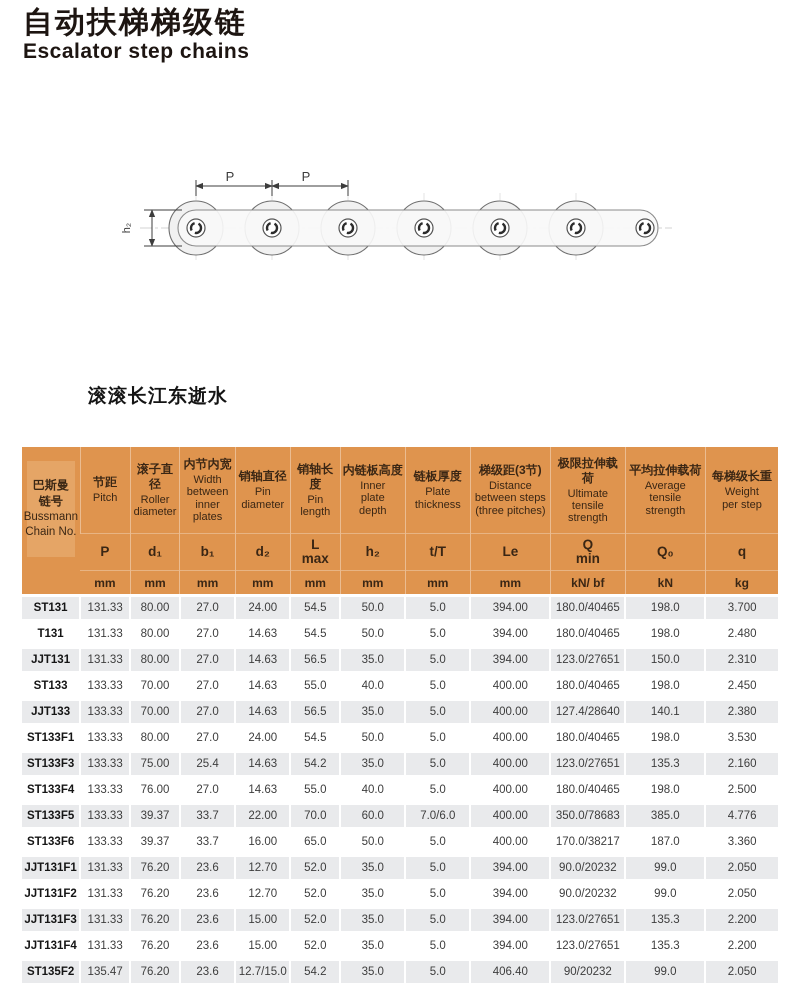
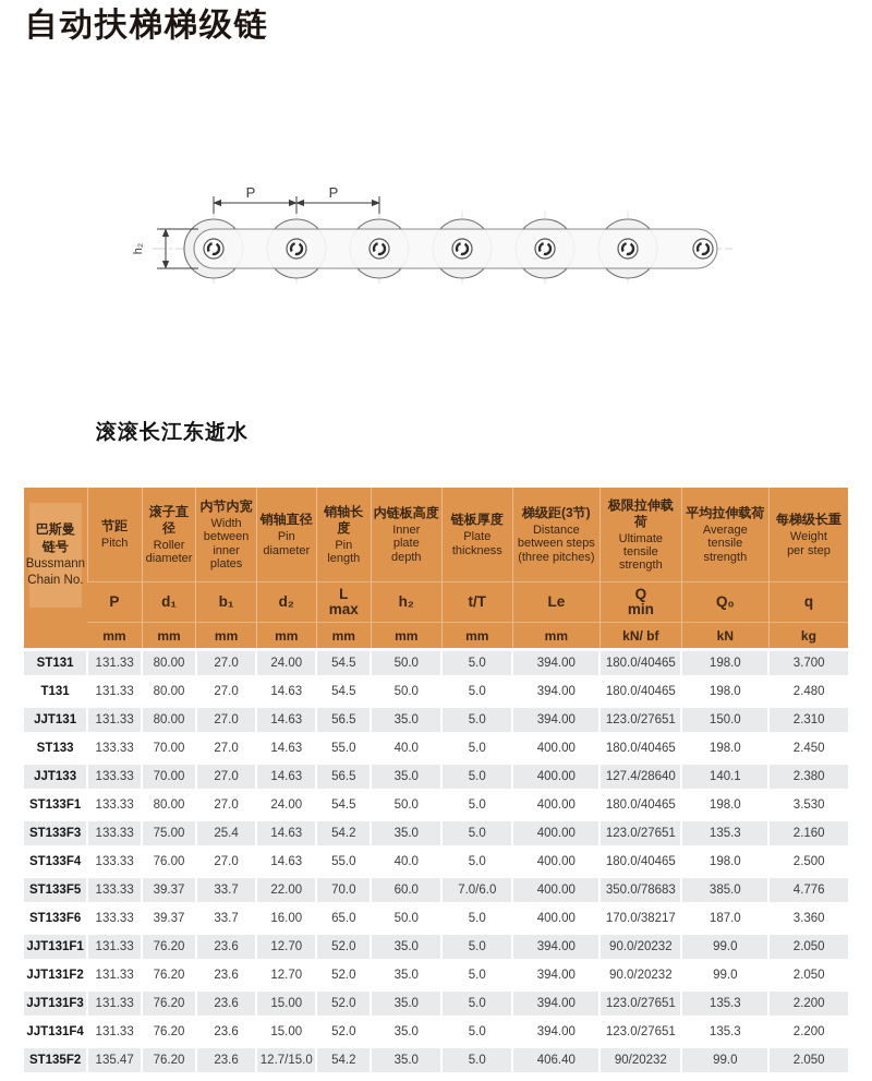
  自动扶梯梯级链
- Escalator step chains
  P
  P
  滚滚长江东逝水
  巴斯曼 链号 Bussmann Chain No.	节距Pitch	滚子直径Roller diameter	内节内宽Width between inner plates	销轴直径Pin diameter	销轴长度Pin length	内链板高度Inner plate depth	链板厚度Plate thickness	梯级距(3节)Distance between steps (three pitches)	极限拉伸载荷Ultimate tensile strength	平均拉伸载荷Average tensile strength	每梯级长重Weight per step
  P	d₁	b₁	d₂	L max	h₂	t/T	Le	Q min	Q₀	q
  mm	mm	mm	mm	mm	mm	mm	mm	kN/ bf	kN	kg
  ST131	131.33	80.00	27.0	24.00	54.5	50.0	5.0	394.00	180.0/40465	198.0	3.700
  T131	131.33	80.00	27.0	14.63	54.5	50.0	5.0	394.00	180.0/40465	198.0	2.480
  JJT131	131.33	80.00	27.0	14.63	56.5	35.0	5.0	394.00	123.0/27651	150.0	2.310
  ST133	133.33	70.00	27.0	14.63	55.0	40.0	5.0	400.00	180.0/40465	198.0	2.450
  JJT133	133.33	70.00	27.0	14.63	56.5	35.0	5.0	400.00	127.4/28640	140.1	2.380
  ST133F1	133.33	80.00	27.0	24.00	54.5	50.0	5.0	400.00	180.0/40465	198.0	3.530
  ST133F3	133.33	75.00	25.4	14.63	54.2	35.0	5.0	400.00	123.0/27651	135.3	2.160
  ST133F4	133.33	76.00	27.0	14.63	55.0	40.0	5.0	400.00	180.0/40465	198.0	2.500
  ST133F5	133.33	39.37	33.7	22.00	70.0	60.0	7.0/6.0	400.00	350.0/78683	385.0	4.776
  ST133F6	133.33	39.37	33.7	16.00	65.0	50.0	5.0	400.00	170.0/38217	187.0	3.360
  JJT131F1	131.33	76.20	23.6	12.70	52.0	35.0	5.0	394.00	90.0/20232	99.0	2.050
  JJT131F2	131.33	76.20	23.6	12.70	52.0	35.0	5.0	394.00	90.0/20232	99.0	2.050
  JJT131F3	131.33	76.20	23.6	15.00	52.0	35.0	5.0	394.00	123.0/27651	135.3	2.200
  JJT131F4	131.33	76.20	23.6	15.00	52.0	35.0	5.0	394.00	123.0/27651	135.3	2.200
  ST135F2	135.47	76.20	23.6	12.7/15.0	54.2	35.0	5.0	406.40	90/20232	99.0	2.050
